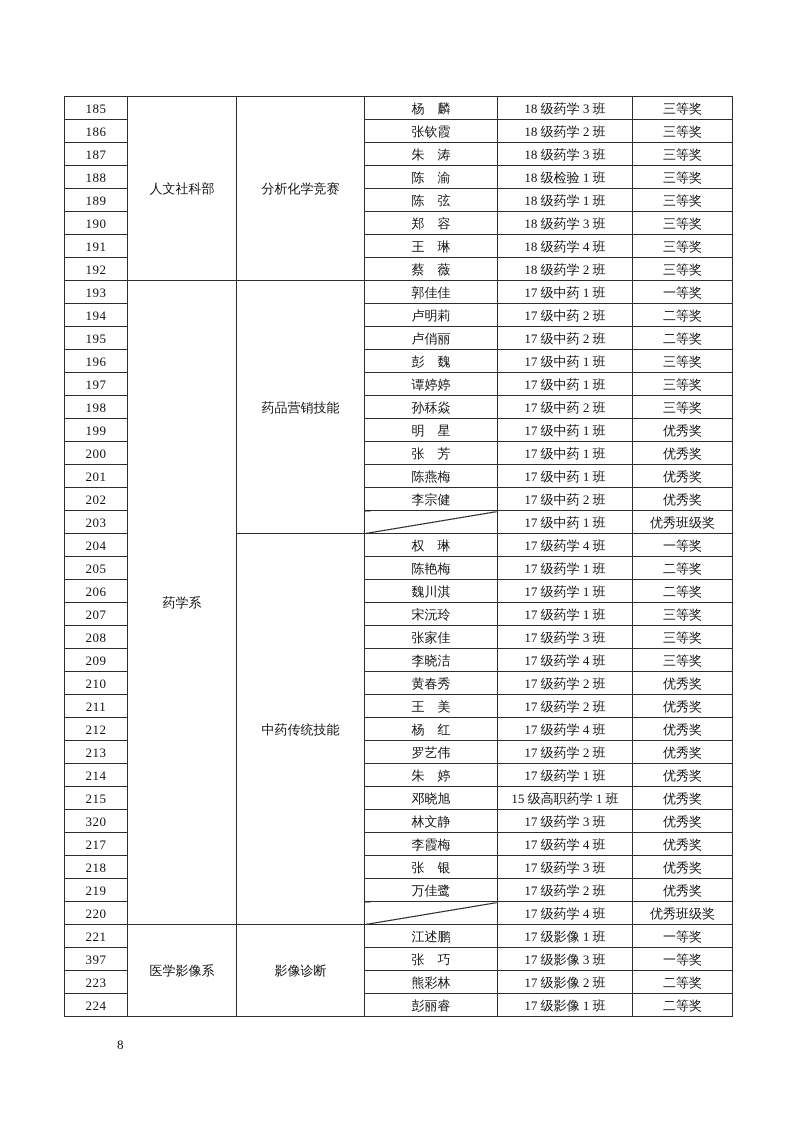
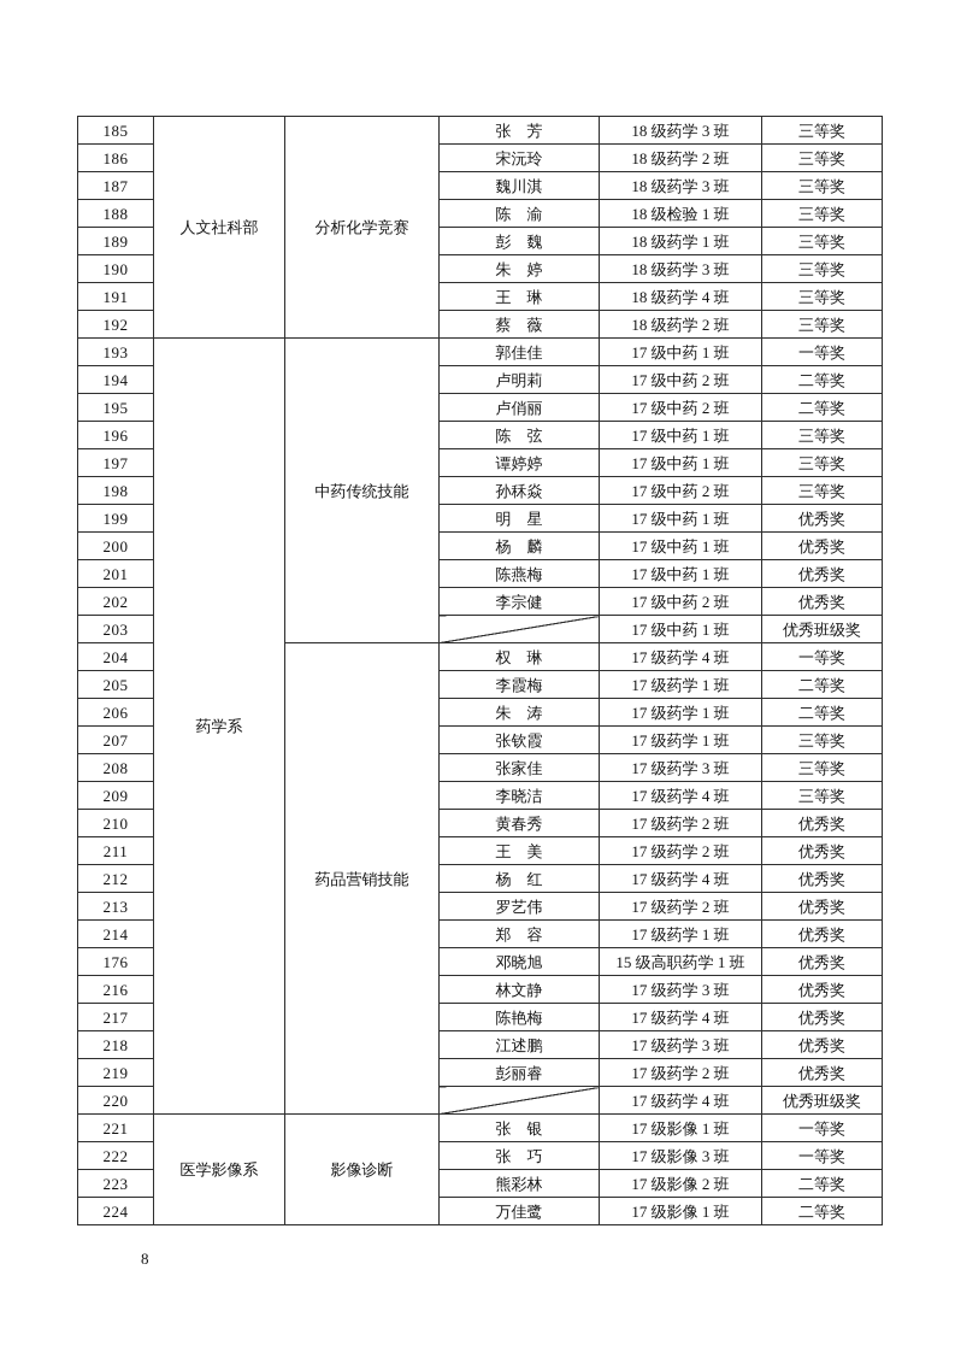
- 185	人文社科部	分析化学竞赛	杨 麟	18 级药学 3 班	三等奖
+ 185	人文社科部	分析化学竞赛	张 芳	18 级药学 3 班	三等奖
- 186	张钦霞	18 级药学 2 班	三等奖
+ 186	宋沅玲	18 级药学 2 班	三等奖
- 187	朱 涛	18 级药学 3 班	三等奖
+ 187	魏川淇	18 级药学 3 班	三等奖
  188	陈 渝	18 级检验 1 班	三等奖
- 189	陈 弦	18 级药学 1 班	三等奖
+ 189	彭 魏	18 级药学 1 班	三等奖
- 190	郑 容	18 级药学 3 班	三等奖
+ 190	朱 婷	18 级药学 3 班	三等奖
  191	王 琳	18 级药学 4 班	三等奖
  192	蔡 薇	18 级药学 2 班	三等奖
- 193	药学系	药品营销技能	郭佳佳	17 级中药 1 班	一等奖
+ 193	药学系	中药传统技能	郭佳佳	17 级中药 1 班	一等奖
  194	卢明莉	17 级中药 2 班	二等奖
  195	卢俏丽	17 级中药 2 班	二等奖
- 196	彭 魏	17 级中药 1 班	三等奖
+ 196	陈 弦	17 级中药 1 班	三等奖
  197	谭婷婷	17 级中药 1 班	三等奖
  198	孙秝焱	17 级中药 2 班	三等奖
  199	明 星	17 级中药 1 班	优秀奖
- 200	张 芳	17 级中药 1 班	优秀奖
+ 200	杨 麟	17 级中药 1 班	优秀奖
  201	陈燕梅	17 级中药 1 班	优秀奖
  202	李宗健	17 级中药 2 班	优秀奖
  203		17 级中药 1 班	优秀班级奖
- 204	中药传统技能	权 琳	17 级药学 4 班	一等奖
+ 204	药品营销技能	权 琳	17 级药学 4 班	一等奖
- 205	陈艳梅	17 级药学 1 班	二等奖
+ 205	李霞梅	17 级药学 1 班	二等奖
- 206	魏川淇	17 级药学 1 班	二等奖
+ 206	朱 涛	17 级药学 1 班	二等奖
- 207	宋沅玲	17 级药学 1 班	三等奖
+ 207	张钦霞	17 级药学 1 班	三等奖
  208	张家佳	17 级药学 3 班	三等奖
  209	李晓洁	17 级药学 4 班	三等奖
  210	黄春秀	17 级药学 2 班	优秀奖
  211	王 美	17 级药学 2 班	优秀奖
  212	杨 红	17 级药学 4 班	优秀奖
  213	罗艺伟	17 级药学 2 班	优秀奖
- 214	朱 婷	17 级药学 1 班	优秀奖
+ 214	郑 容	17 级药学 1 班	优秀奖
- 215	邓晓旭	15 级高职药学 1 班	优秀奖
+ 176	邓晓旭	15 级高职药学 1 班	优秀奖
- 320	林文静	17 级药学 3 班	优秀奖
+ 216	林文静	17 级药学 3 班	优秀奖
- 217	李霞梅	17 级药学 4 班	优秀奖
+ 217	陈艳梅	17 级药学 4 班	优秀奖
- 218	张 银	17 级药学 3 班	优秀奖
+ 218	江述鹏	17 级药学 3 班	优秀奖
- 219	万佳鹭	17 级药学 2 班	优秀奖
+ 219	彭丽睿	17 级药学 2 班	优秀奖
  220		17 级药学 4 班	优秀班级奖
- 221	医学影像系	影像诊断	江述鹏	17 级影像 1 班	一等奖
+ 221	医学影像系	影像诊断	张 银	17 级影像 1 班	一等奖
- 397	张 巧	17 级影像 3 班	一等奖
+ 222	张 巧	17 级影像 3 班	一等奖
  223	熊彩林	17 级影像 2 班	二等奖
- 224	彭丽睿	17 级影像 1 班	二等奖
+ 224	万佳鹭	17 级影像 1 班	二等奖
  8
